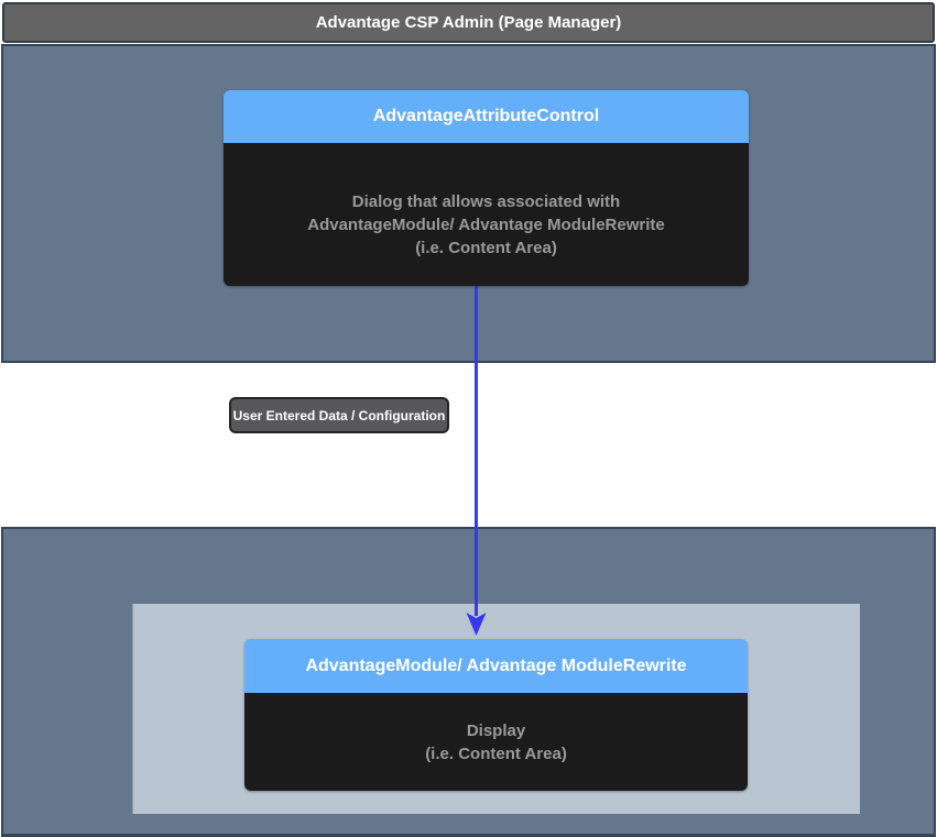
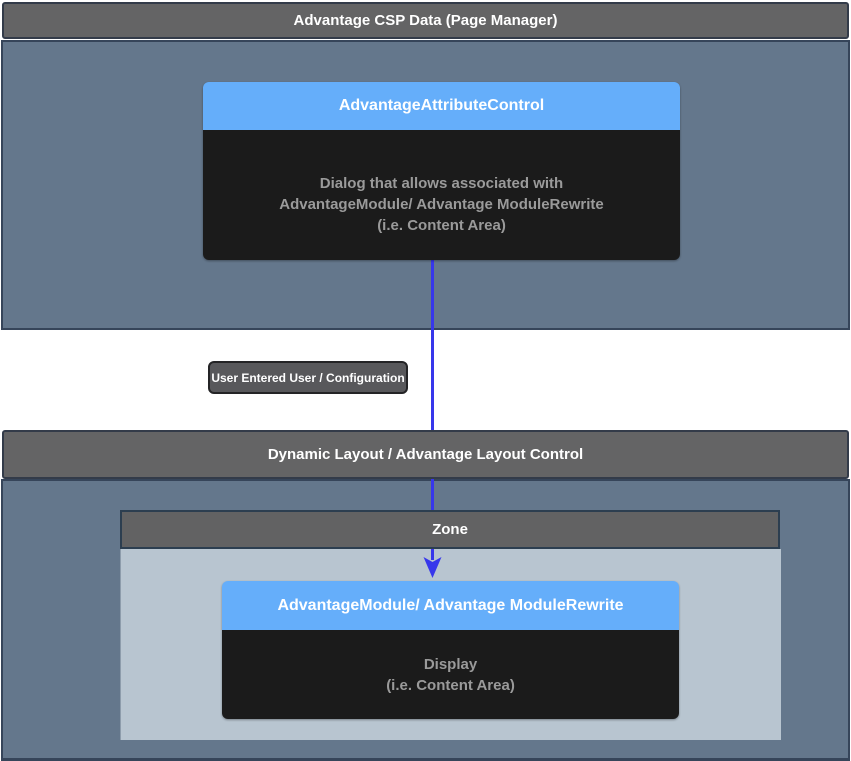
- Advantage CSP Admin (Page Manager)
+ Advantage CSP Data (Page Manager)
+ Dynamic Layout / Advantage Layout Control
+ Zone
  AdvantageAttributeControl
  Dialog that allows associated with
  AdvantageModule/ Advantage ModuleRewrite
  (i.e. Content Area)
- User Entered Data / Configuration
+ User Entered User / Configuration
  AdvantageModule/ Advantage ModuleRewrite
  Display
  (i.e. Content Area)
